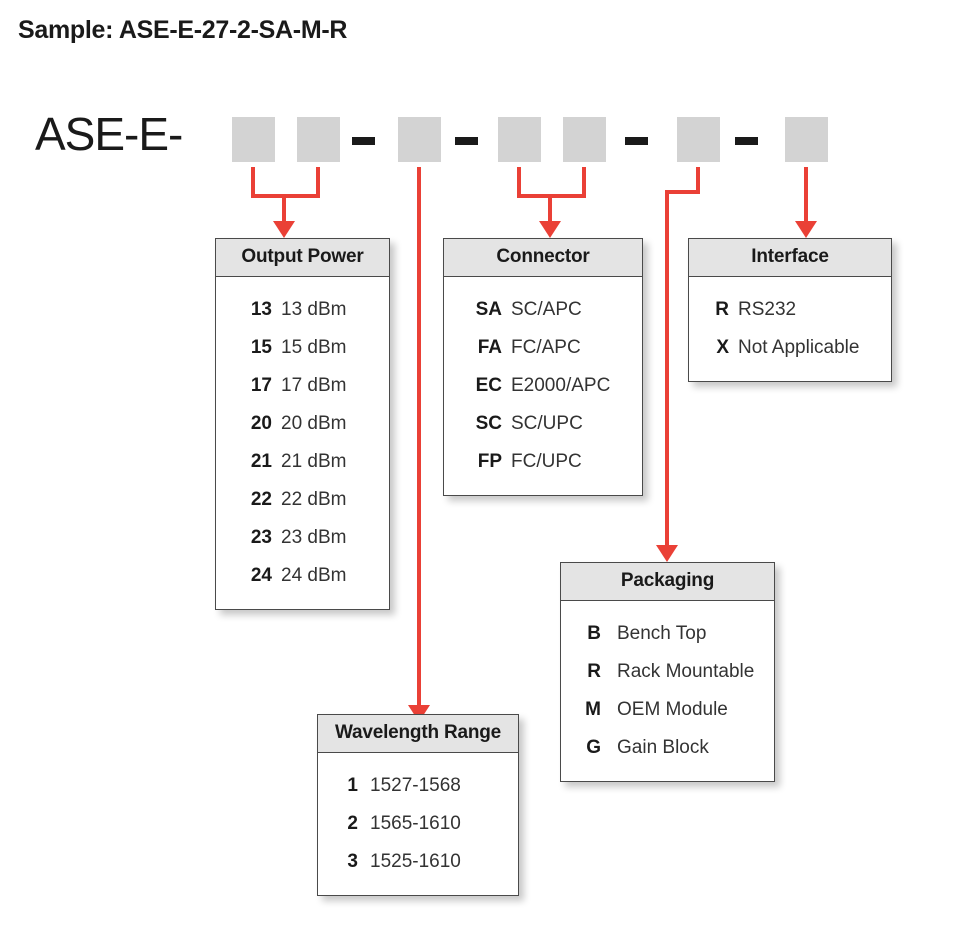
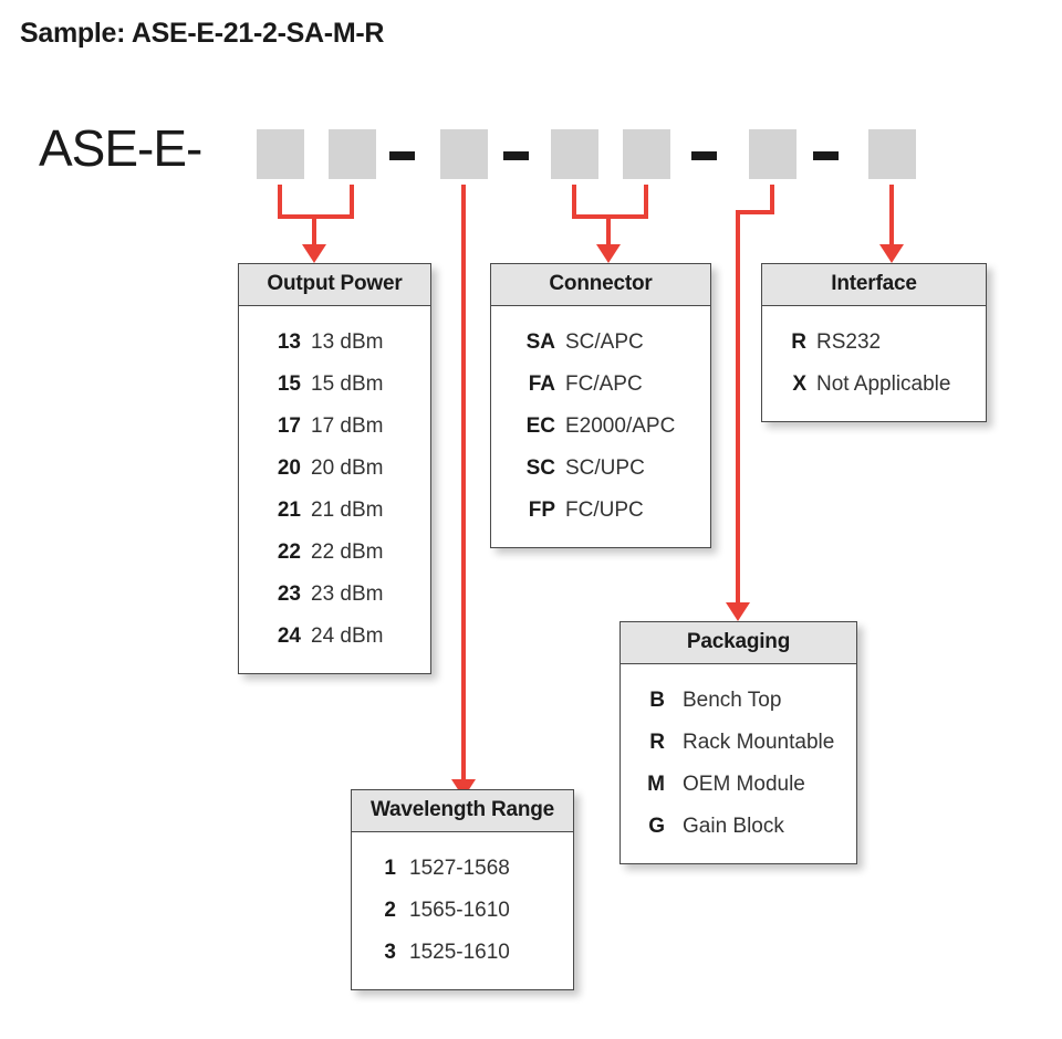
- Sample: ASE-E-27-2-SA-M-R
+ Sample: ASE-E-21-2-SA-M-R
  ASE-E-
  Output Power
  13
  13 dBm
  15
  15 dBm
  17
  17 dBm
  20
  20 dBm
  21
  21 dBm
  22
  22 dBm
  23
  23 dBm
  24
  24 dBm
  Connector
  SA
  SC/APC
  FA
  FC/APC
  EC
  E2000/APC
  SC
  SC/UPC
  FP
  FC/UPC
  Interface
  R
  RS232
  X
  Not Applicable
  Packaging
  B
  Bench Top
  R
  Rack Mountable
  M
  OEM Module
  G
  Gain Block
  Wavelength Range
  1
  1527-1568
  2
  1565-1610
  3
  1525-1610
